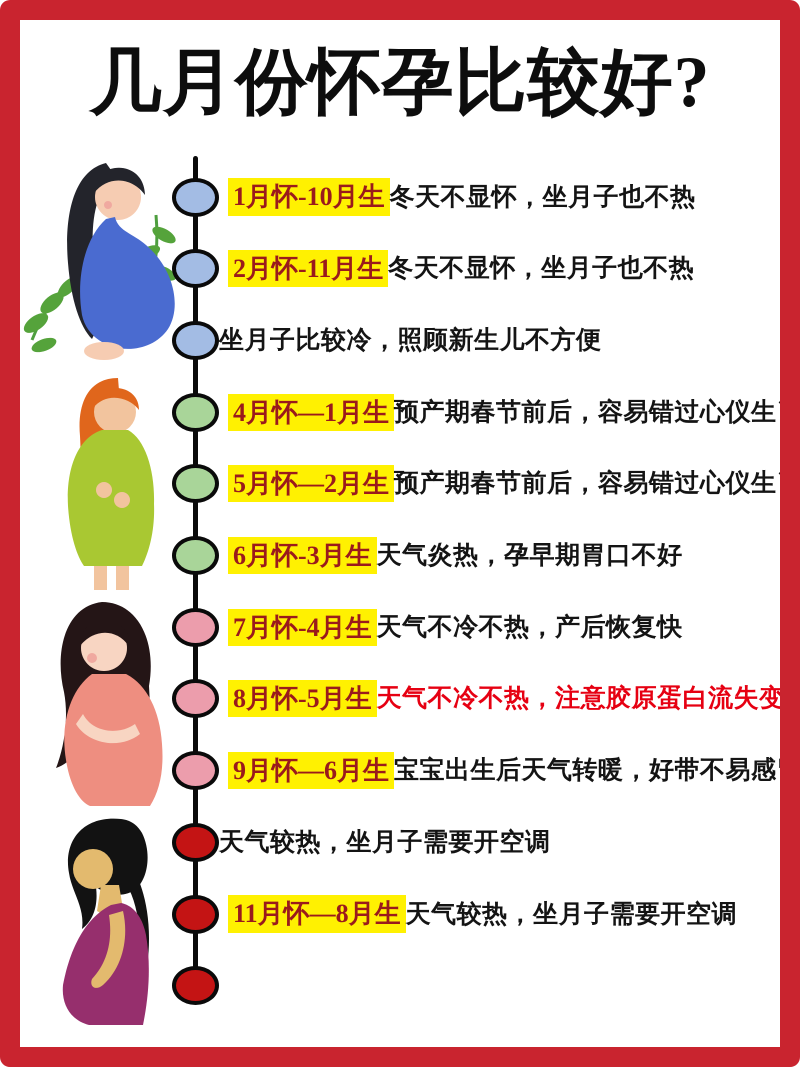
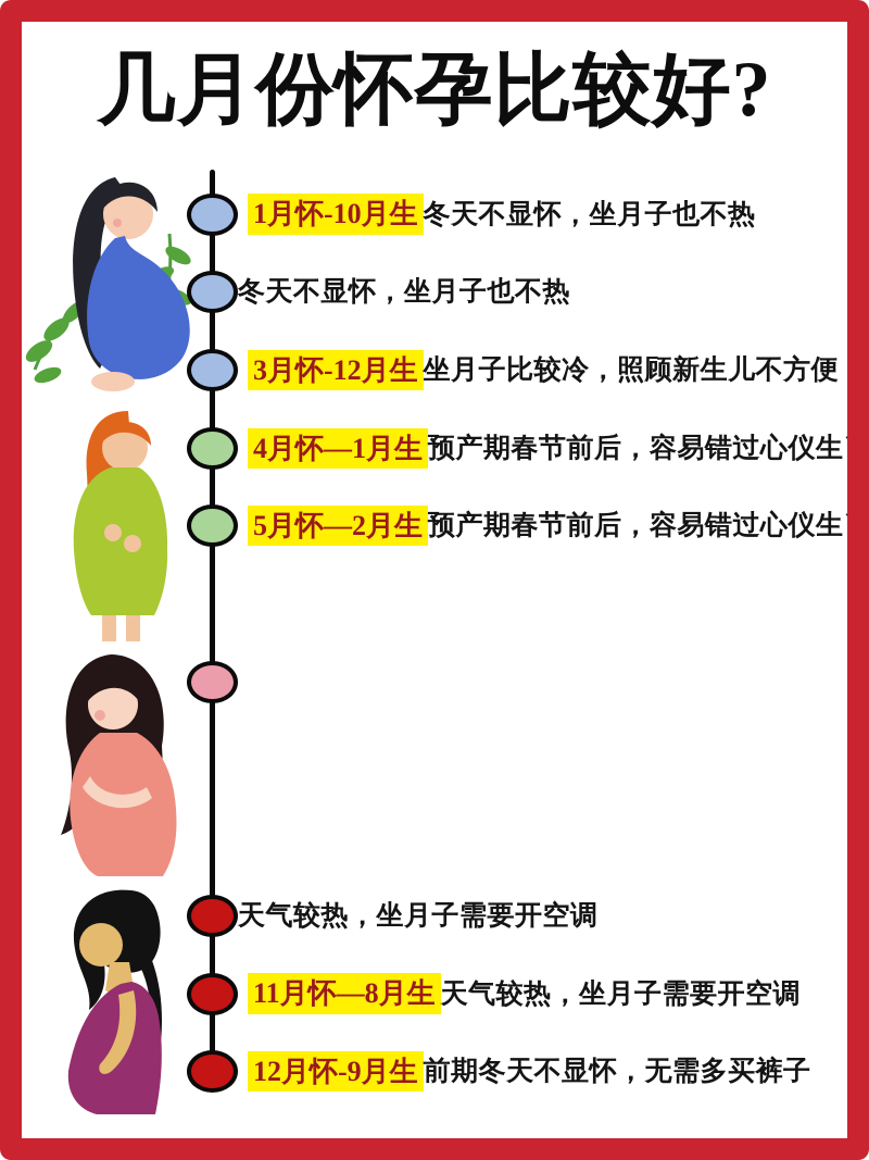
  几月份怀孕比较好?
  1月怀-10月生
  冬天不显怀，坐月子也不热
- 2月怀-11月生
  冬天不显怀，坐月子也不热
+ 3月怀-12月生
  坐月子比较冷，照顾新生儿不方便
  4月怀—1月生
  预产期春节前后，容易错过心仪生肖
  5月怀—2月生
  预产期春节前后，容易错过心仪生肖
- 6月怀-3月生
- 天气炎热，孕早期胃口不好
- 7月怀-4月生
- 天气不冷不热，产后恢复快
- 8月怀-5月生
- 天气不冷不热，注意胶原蛋白流失变丑
- 9月怀—6月生
- 宝宝出生后天气转暖，好带不易感冒
  天气较热，坐月子需要开空调
  11月怀—8月生
  天气较热，坐月子需要开空调
+ 12月怀-9月生
+ 前期冬天不显怀，无需多买裤子
